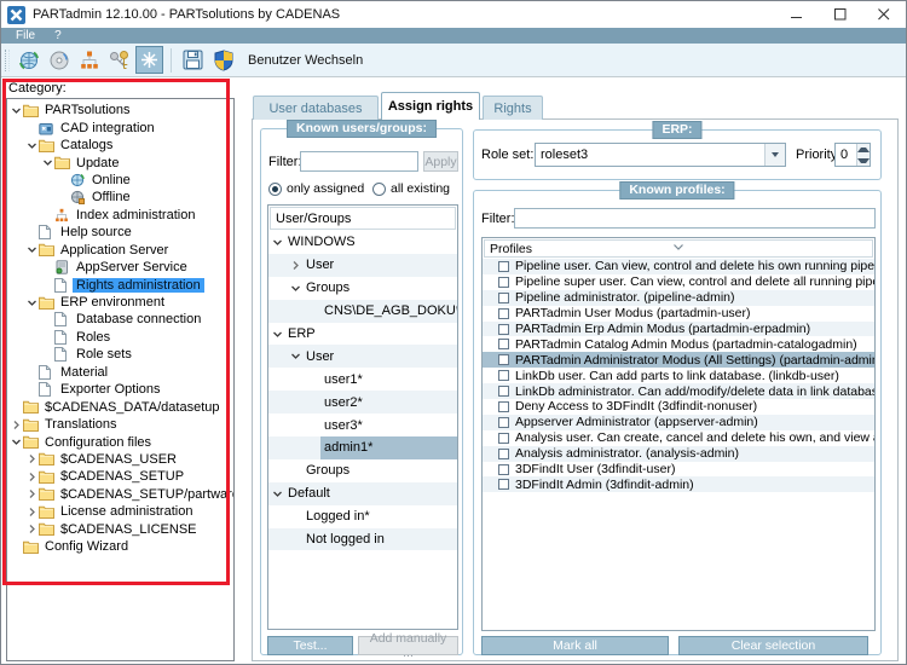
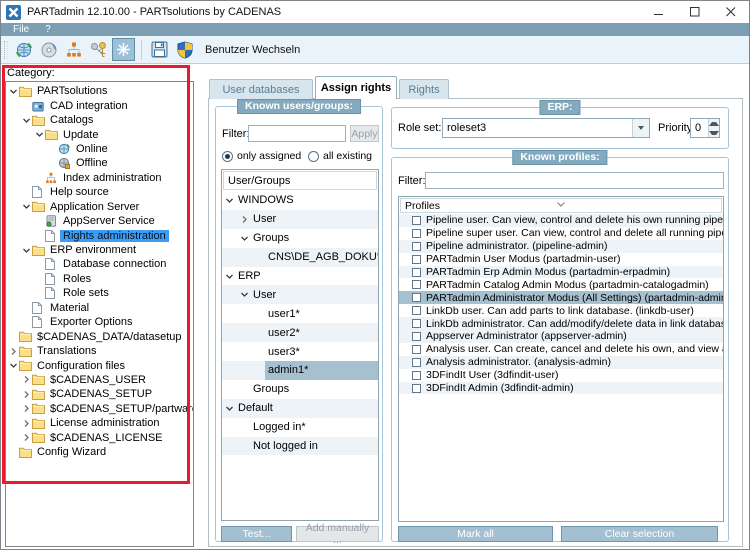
  PARTadmin 12.10.00 - PARTsolutions by CADENAS
  File
  ?
  Benutzer Wechseln
  Category:
  PARTsolutions
  CAD integration
  Catalogs
  Update
  Online
  Offline
  Index administration
  Help source
  Application Server
  AppServer Service
  Rights administration
  ERP environment
  Database connection
  Roles
  Role sets
  Material
  Exporter Options
  $CADENAS_DATA/datasetup
  Translations
  Configuration files
  $CADENAS_USER
  $CADENAS_SETUP
  $CADENAS_SETUP/partwar
  License administration
  $CADENAS_LICENSE
  Config Wizard
  User databases
  Assign rights
  Rights
  Known users/groups:
  Filter
  Apply
  only assigned
  all existing
  User/Groups
  WINDOWS
  User
  Groups
  CNS\DE_AGB_DOKU
  ERP
  User
  user1*
  user2*
  user3*
  admin1*
  Groups
  Default
  Logged in*
  Not logged in
  Test...
  Add manually ...
  ERP:
  Role set:
  roleset3
  Priorit
  0
  Known profiles:
  Filter:
  Profiles
  Pipeline user. Can view, control and delete his own running pipe
  Pipeline super user. Can view, control and delete all running pip
  Pipeline administrator. (pipeline-admin)
  PARTadmin User Modus (partadmin-user)
  PARTadmin Erp Admin Modus (partadmin-erpadmin)
  PARTadmin Catalog Admin Modus (partadmin-catalogadmin)
  PARTadmin Administrator Modus (All Settings) (partadmin-admi
  LinkDb user. Can add parts to link database. (linkdb-user)
  LinkDb administrator. Can add/modify/delete data in link databa
- Deny Access to 3DFindIt (3dfindit-nonuser)
  Appserver Administrator (appserver-admin)
  Analysis user. Can create, cancel and delete his own, and view
  Analysis administrator. (analysis-admin)
  3DFindIt User (3dfindit-user)
  3DFindIt Admin (3dfindit-admin)
  Mark all
  Clear selection
